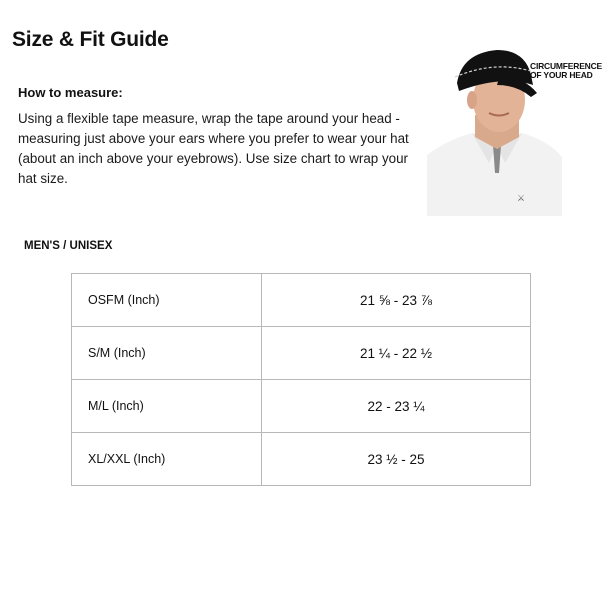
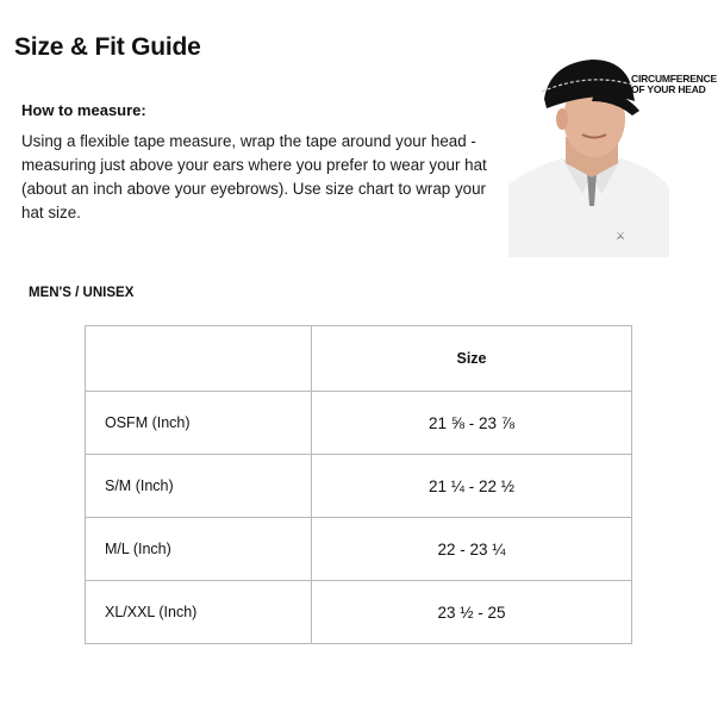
  Size & Fit Guide
  How to measure:
  Using a flexible tape measure, wrap the tape around your head - measuring just above your ears where you prefer to wear your hat (about an inch above your eyebrows). Use size chart to wrap your hat size.
  ⚔
  CIRCUMFERENCE
  OF YOUR HEAD
  MEN'S / UNISEX
+ 	Size
  OSFM (Inch)	21 ⅝ - 23 ⅞
  S/M (Inch)	21 ¼ - 22 ½
  M/L (Inch)	22 - 23 ¼
  XL/XXL (Inch)	23 ½ - 25
